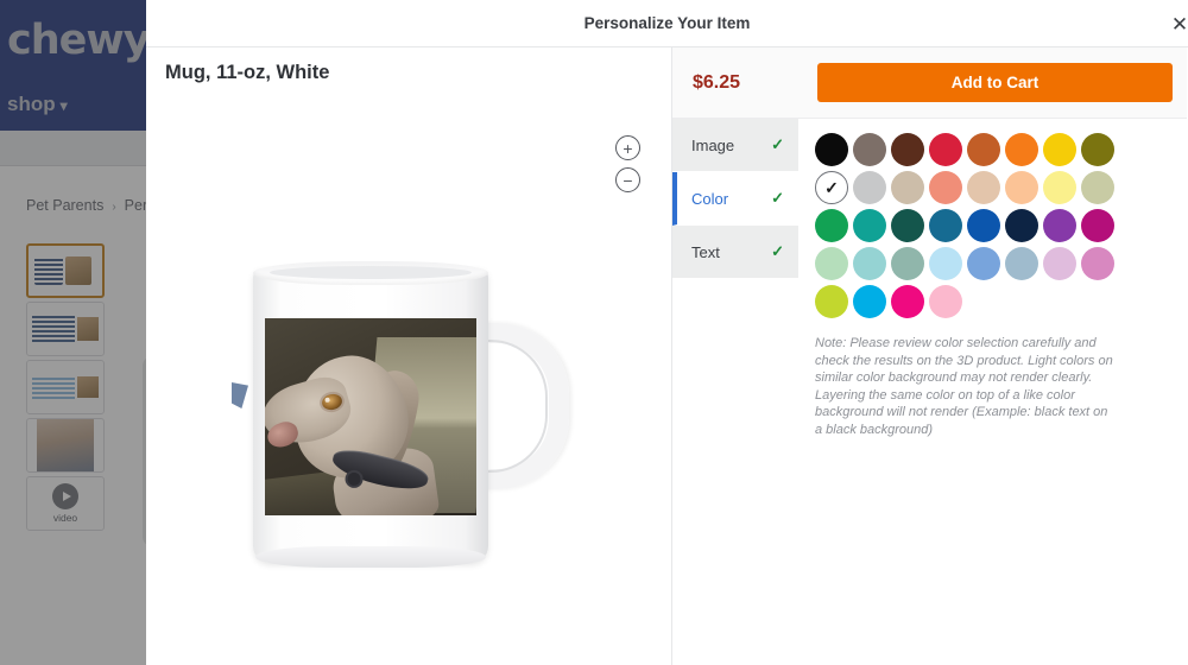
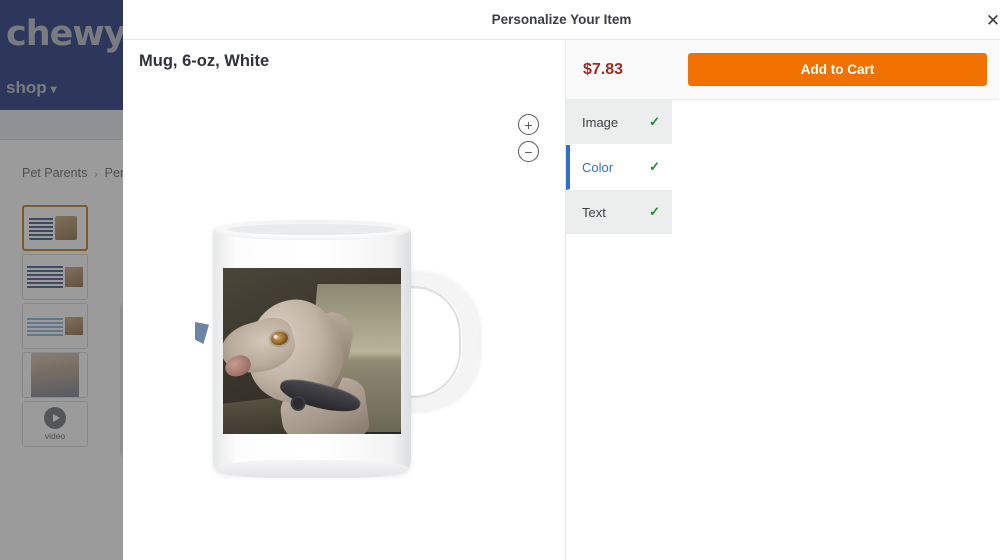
  chewy
  shop ▾
  Pet Parents › Pe
  video
  Personalize Your Item
  ✕
- Mug, 11-oz, White
+ Mug, 6-oz, White
  +
  −
- $6.25
+ $7.83
  Add to Cart
  Image
  ✓
  Color
  ✓
  Text
  ✓
- Note: Please review color selection carefully and check the results on the 3D product. Light colors on similar color background may not render clearly. Layering the same color on top of a like color background will not render (Example: black text on a black background)
